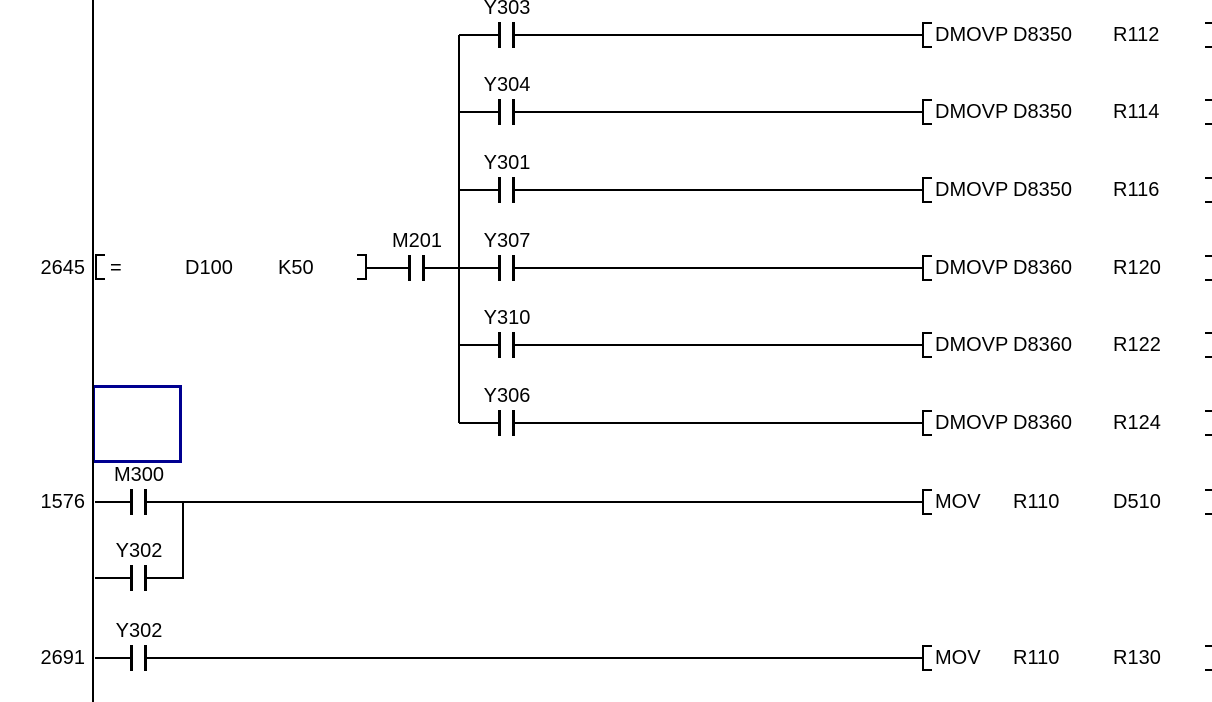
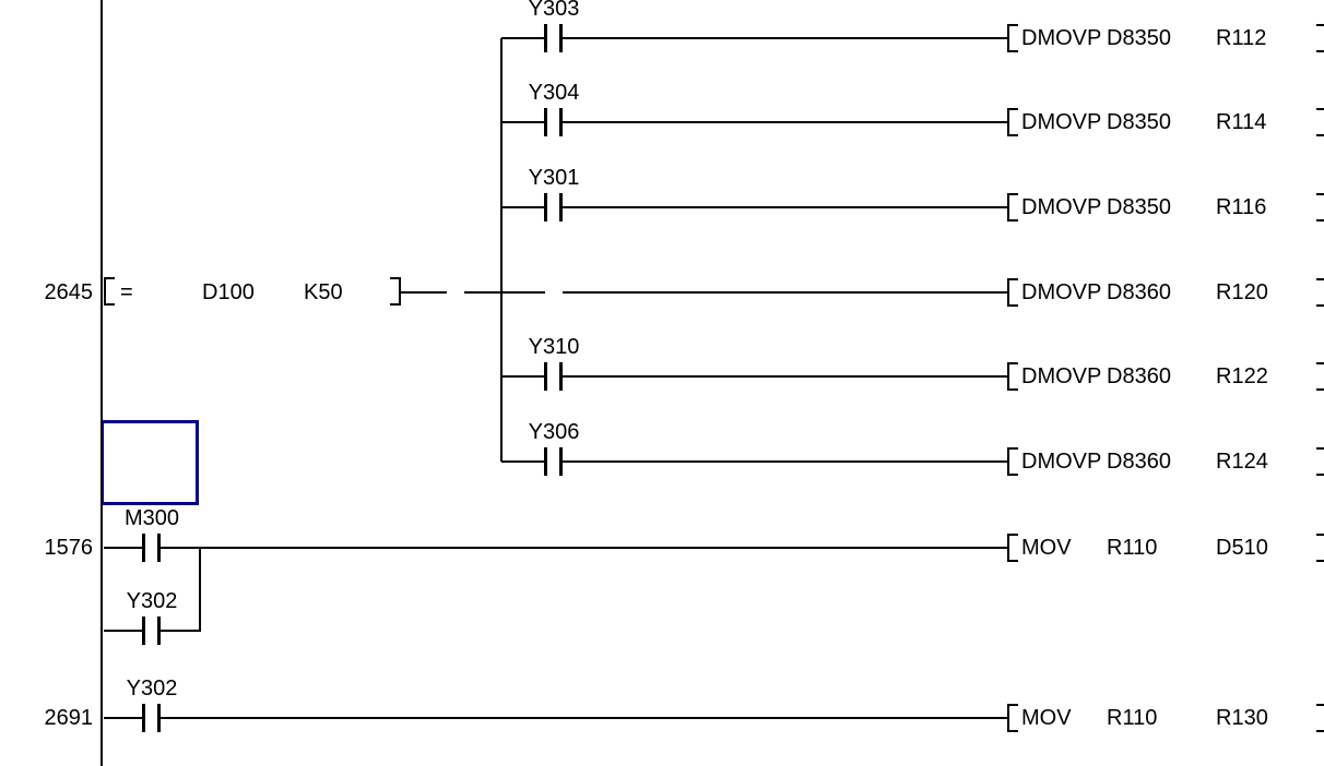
  =
  D100
  K50
  2645
  1576
  2691
  Y303
  Y304
  Y301
- M201
- Y307
  Y310
  Y306
  M300
  Y302
  Y302
  DMOVP D8350
  R112
  DMOVP D8350
  R114
  DMOVP D8350
  R116
  DMOVP D8360
  R120
  DMOVP D8360
  R122
  DMOVP D8360
  R124
  MOV R110
  D510
  MOV R110
  R130
